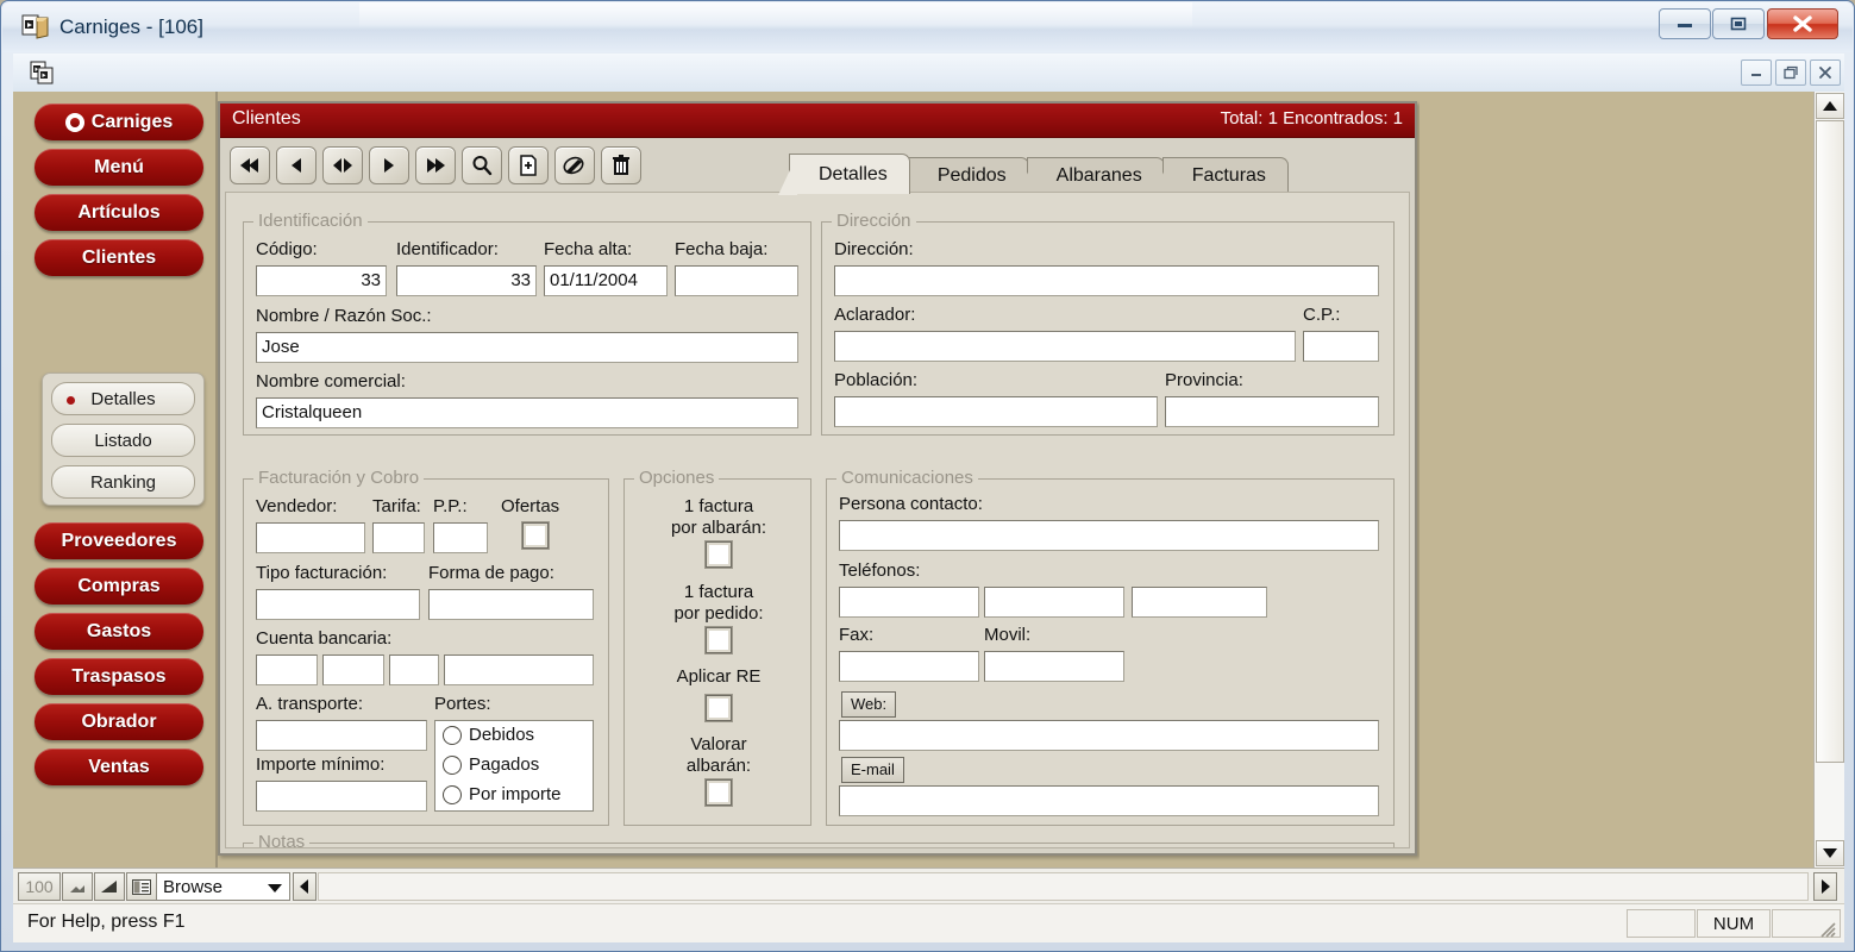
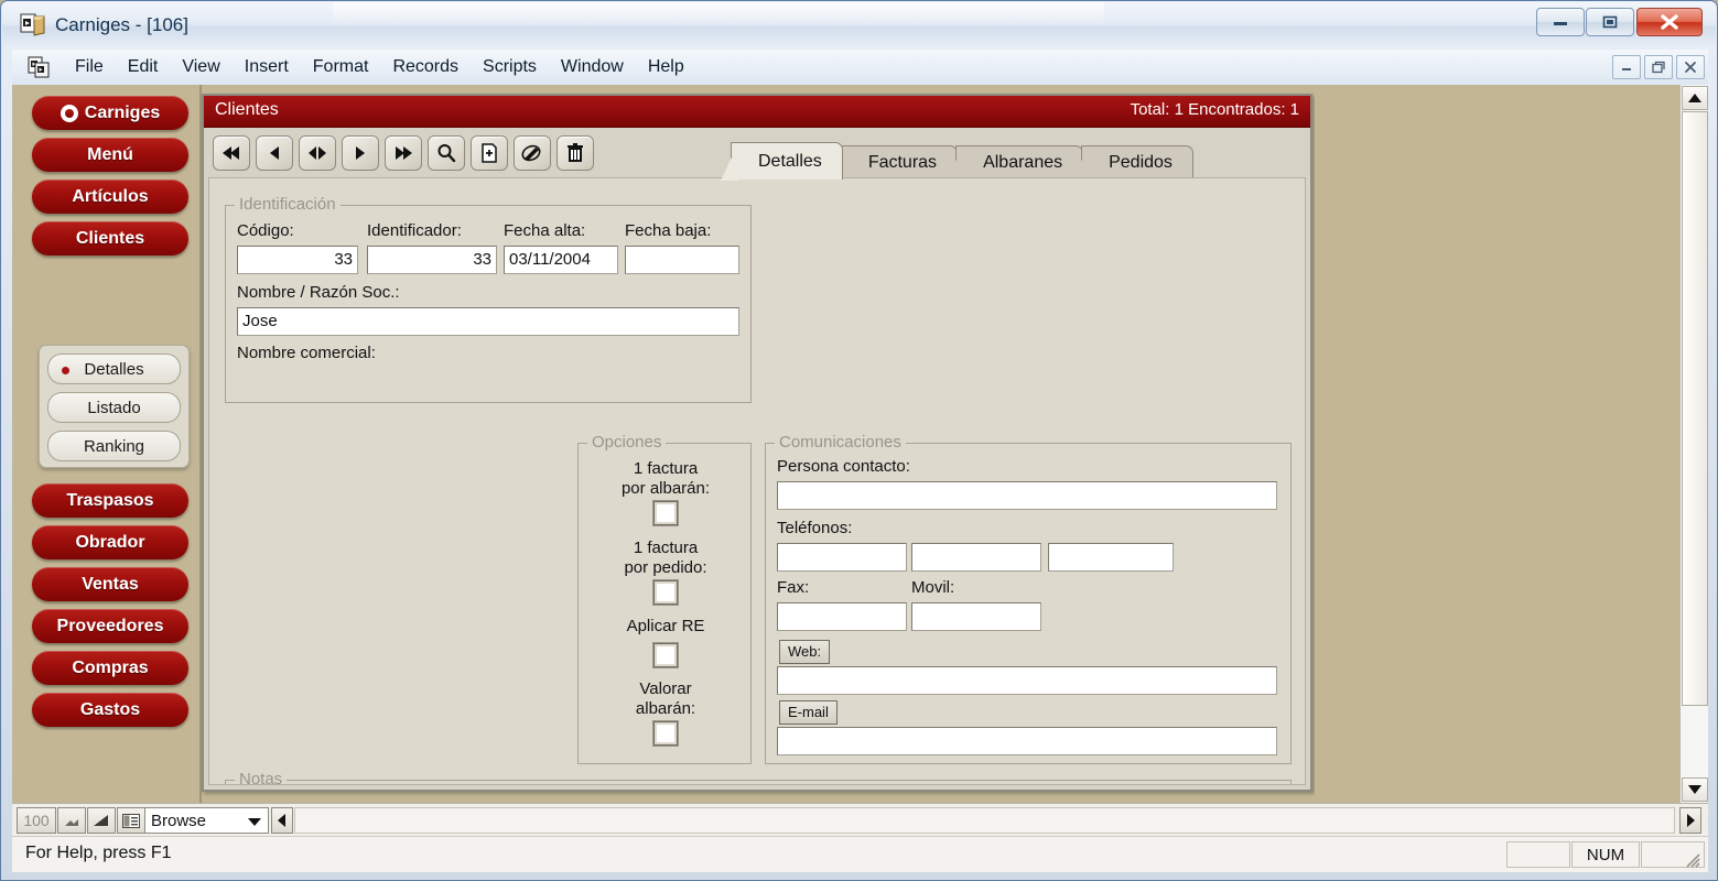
  Carniges - [106]
+ File
+ Edit
+ View
+ Insert
+ Format
+ Records
+ Scripts
+ Window
+ Help
  Carniges
  Menú
  Artículos
  Clientes
  Detalles
  Listado
  Ranking
- Proveedores
+ Traspasos
- Compras
+ Obrador
- Gastos
+ Ventas
- Traspasos
+ Proveedores
- Obrador
+ Compras
- Ventas
+ Gastos
  Clientes
  Total: 1 Encontrados: 1
  Detalles
- Pedidos
+ Facturas
  Albaranes
- Facturas
+ Pedidos
  Identificación
  Código:
  33
  Identificador:
  33
  Fecha alta:
- 01/11/2004
+ 03/11/2004
  Fecha baja:
  Nombre / Razón Soc.:
  Jose
  Nombre comercial:
- Cristalqueen
- Dirección
- Dirección:
- Aclarador:
- C.P.:
- Población:
- Provincia:
- Facturación y Cobro
- Vendedor:
- Tarifa:
- P.P.:
- Ofertas
- Tipo facturación:
- Forma de pago:
- Cuenta bancaria:
- A. transporte:
- Importe mínimo:
- Portes:
- Debidos
- Pagados
- Por importe
  Opciones
  1 factura
  por albarán:
  1 factura
  por pedido:
  Aplicar RE
  Valorar
  albarán:
  Comunicaciones
  Persona contacto:
  Teléfonos:
  Fax:
  Movil:
  Web:
  E-mail
  Notas
  100
  Browse
  For Help, press F1
  NUM
